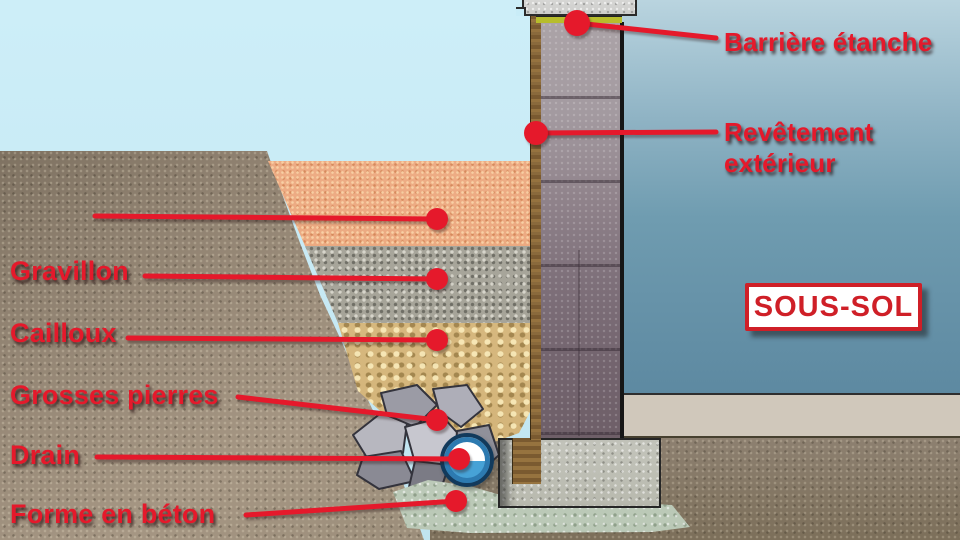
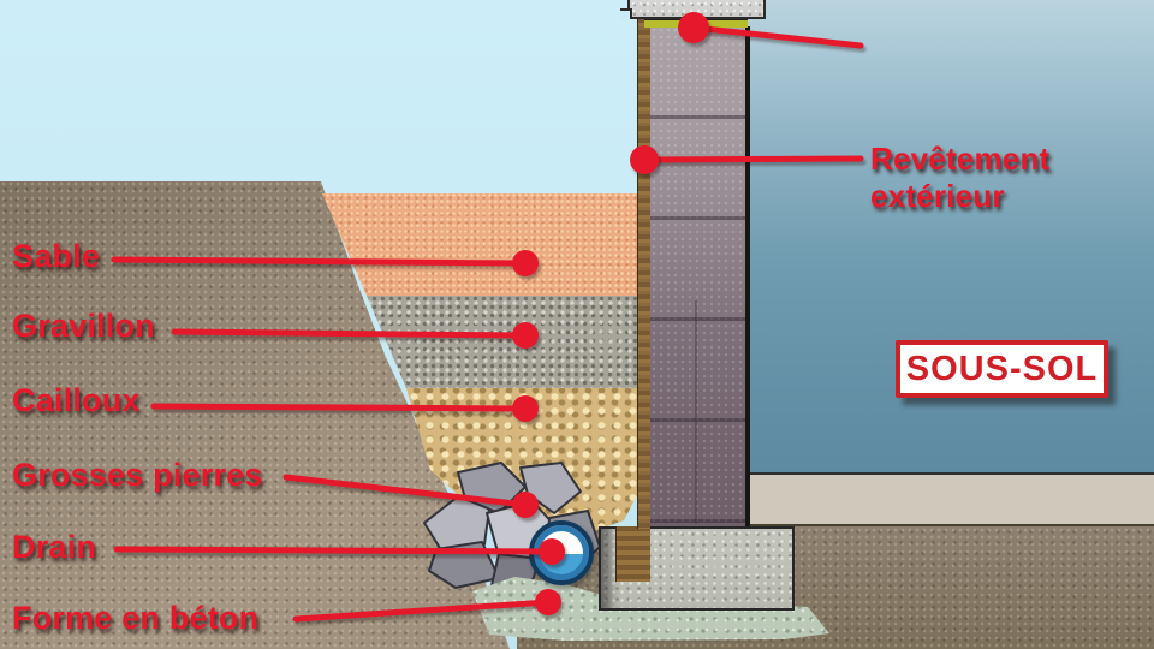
+ Sable
  Gravillon
  Cailloux
  Grosses pierres
  Drain
  Forme en béton
- Barrière étanche
  Revêtement
  extérieur
  SOUS-SOL
